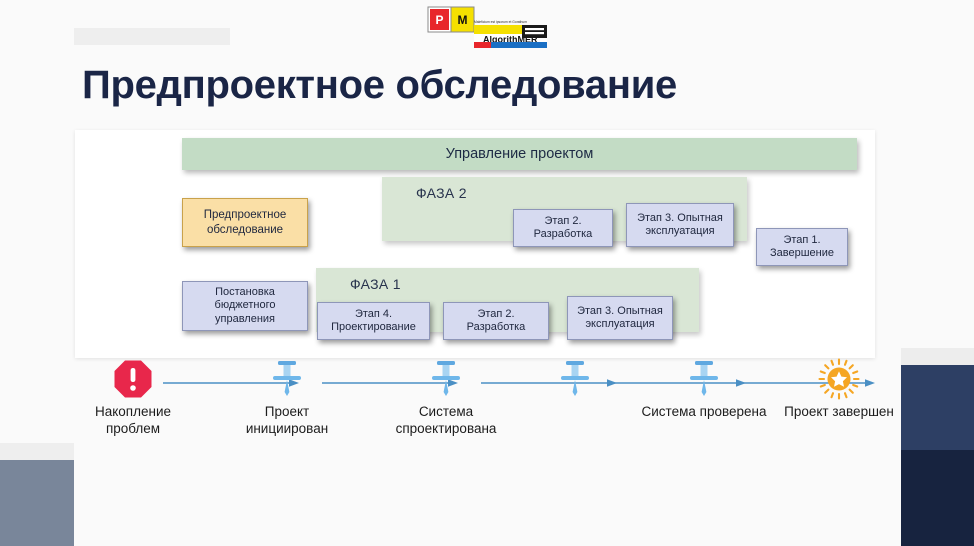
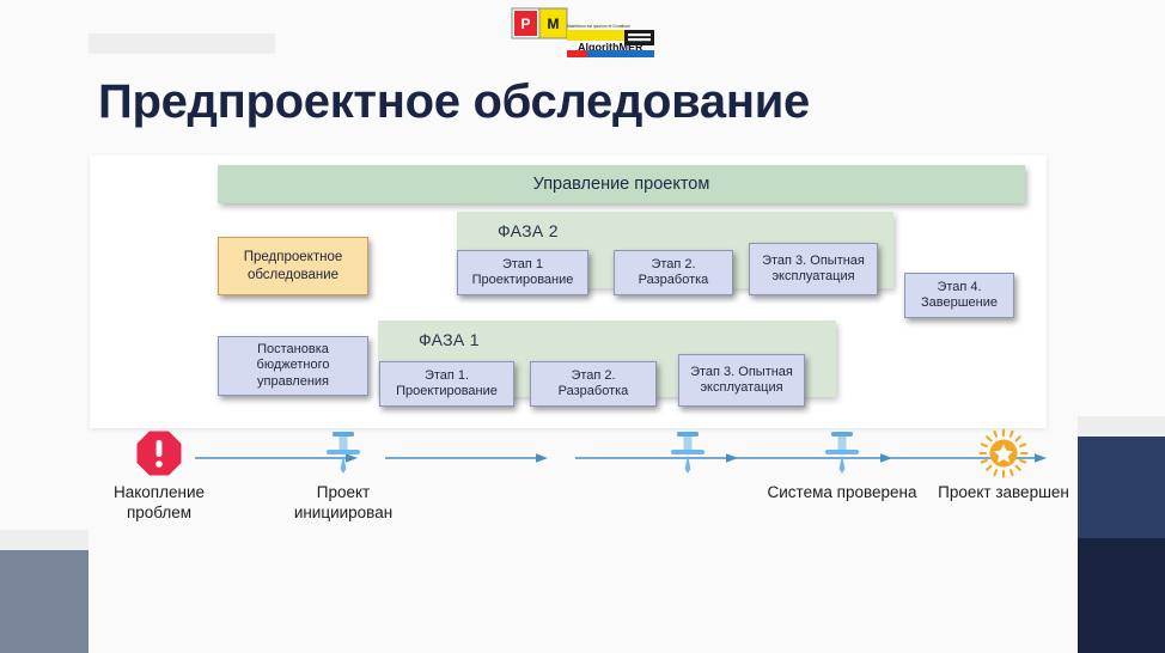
  P
  M
  AlgorithMER
  Предпроектное обследование
  Управление проектом
  ФАЗА 2
  ФАЗА 1
  Предпроектное обследование
  Постановка бюджетного управления
+ Этап 1 Проектирование
  Этап 2. Разработка
  Этап 3. Опытная эксплуатация
- Этап 1. Завершение
+ Этап 4. Завершение
- Этап 4. Проектирование
+ Этап 1. Проектирование
  Этап 2. Разработка
  Этап 3. Опытная эксплуатация
  Накопление проблем
  Проект инициирован
- Система спроектирована
  Система проверена
  Проект завершен
